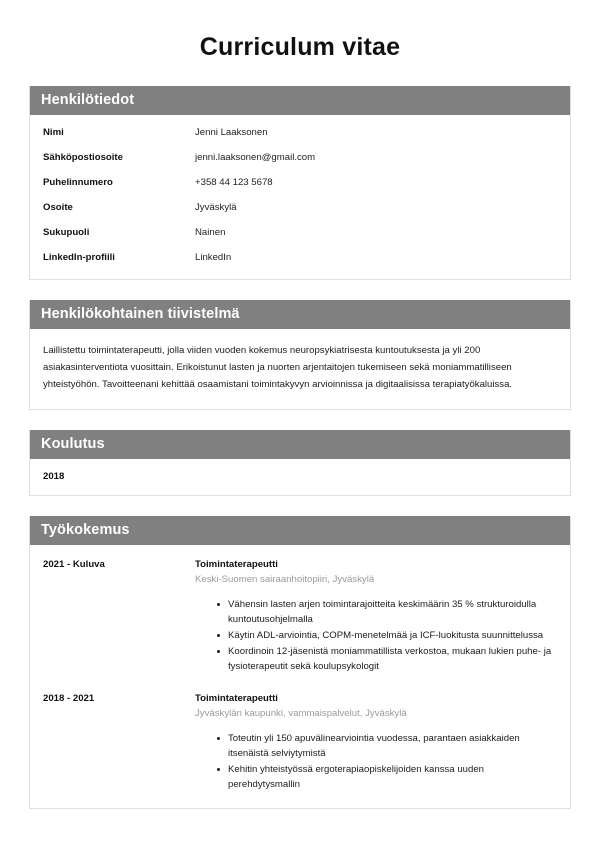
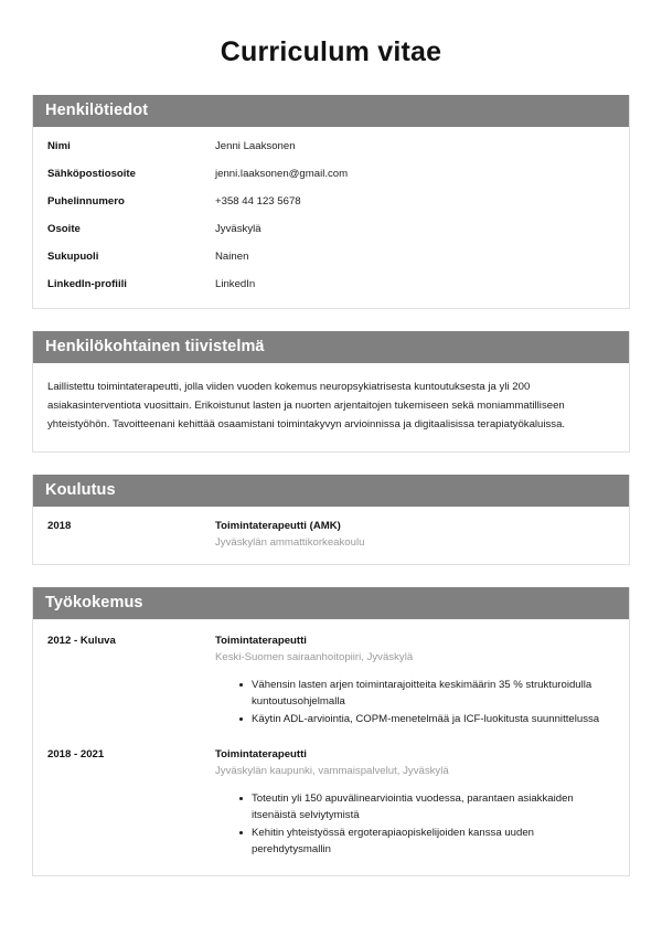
  Curriculum vitae
  Henkilötiedot
  Nimi	Jenni Laaksonen
  Sähköpostiosoite	jenni.laaksonen@gmail.com
  Puhelinnumero	+358 44 123 5678
  Osoite	Jyväskylä
  Sukupuoli	Nainen
  LinkedIn-profiili	LinkedIn
  Henkilökohtainen tiivistelmä
  Laillistettu toimintaterapeutti, jolla viiden vuoden kokemus neuropsykiatrisesta kuntoutuksesta ja yli 200 asiakasinterventiota vuosittain. Erikoistunut lasten ja nuorten arjentaitojen tukemiseen sekä moniammatilliseen yhteistyöhön. Tavoitteenani kehittää osaamistani toimintakyvyn arvioinnissa ja digitaalisissa terapiatyökaluissa.
  Koulutus
  2018
+ Toimintaterapeutti (AMK)
+ Jyväskylän ammattikorkeakoulu
  Työkokemus
- 2021 - Kuluva
+ 2012 - Kuluva
  Toimintaterapeutti
  Keski-Suomen sairaanhoitopiiri, Jyväskylä
  Vähensin lasten arjen toimintarajoitteita keskimäärin 35 % strukturoidulla kuntoutusohjelmalla
  Käytin ADL-arviointia, COPM-menetelmää ja ICF-luokitusta suunnittelussa
- Koordinoin 12-jäsenistä moniammatillista verkostoa, mukaan lukien puhe- ja fysioterapeutit sekä koulupsykologit
  2018 - 2021
  Toimintaterapeutti
  Jyväskylän kaupunki, vammaispalvelut, Jyväskylä
  Toteutin yli 150 apuvälinearviointia vuodessa, parantaen asiakkaiden itsenäistä selviytymistä
  Kehitin yhteistyössä ergoterapiaopiskelijoiden kanssa uuden perehdytysmallin
